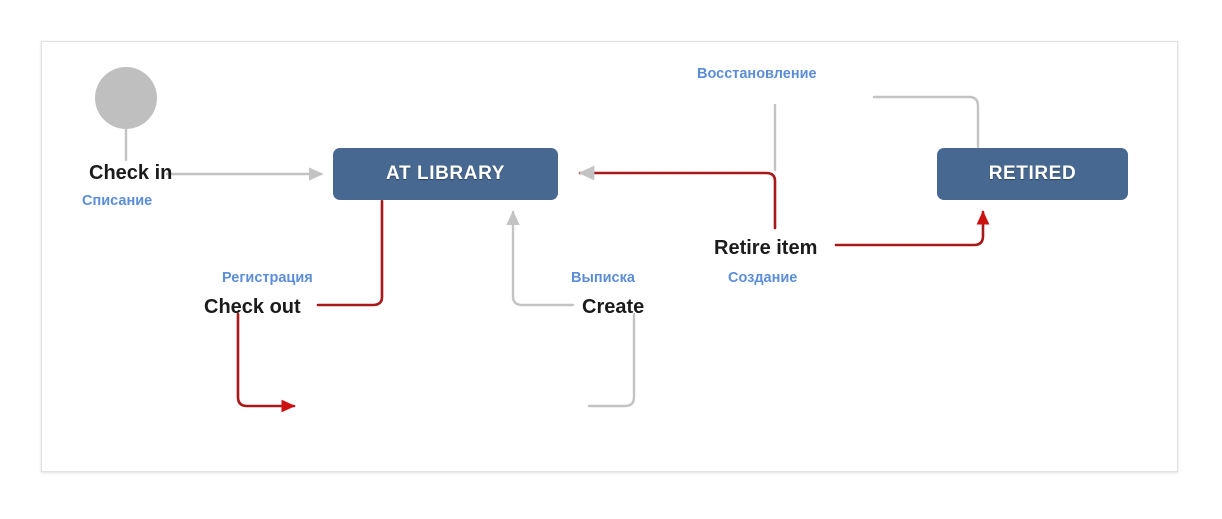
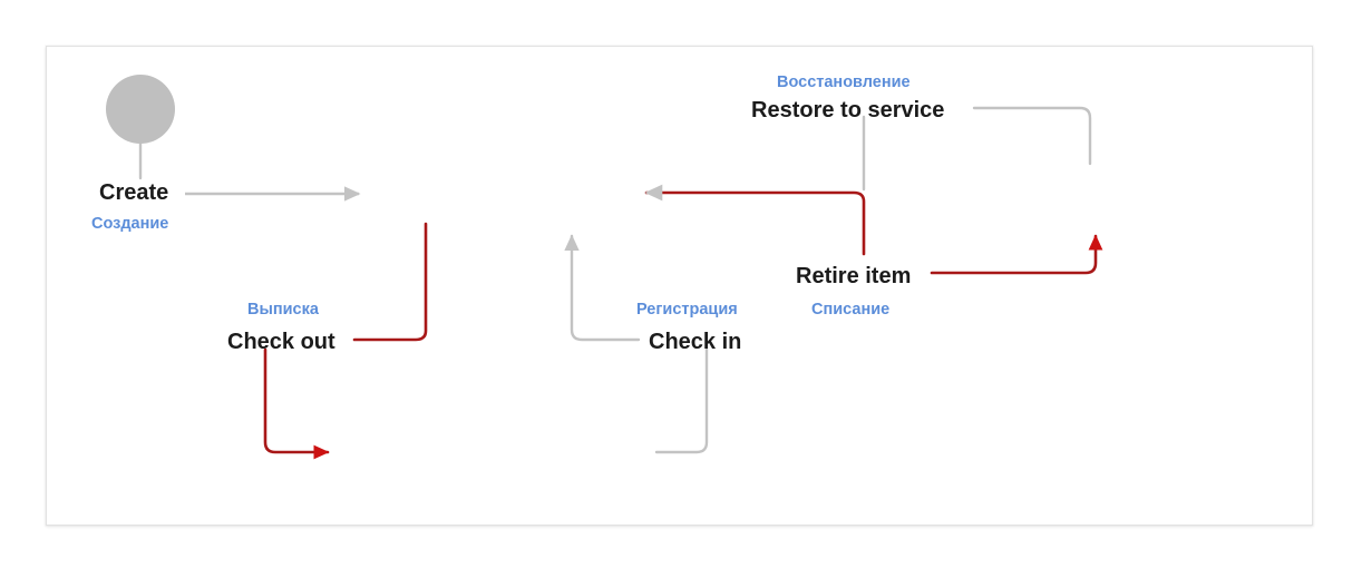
- AT LIBRARY
- RETIRED
- Check in
+ Create
- Списание
+ Создание
- Регистрация
+ Выписка
  Check out
- Выписка
+ Регистрация
- Create
+ Check in
  Retire item
- Создание
+ Списание
  Восстановление
+ Restore to service
